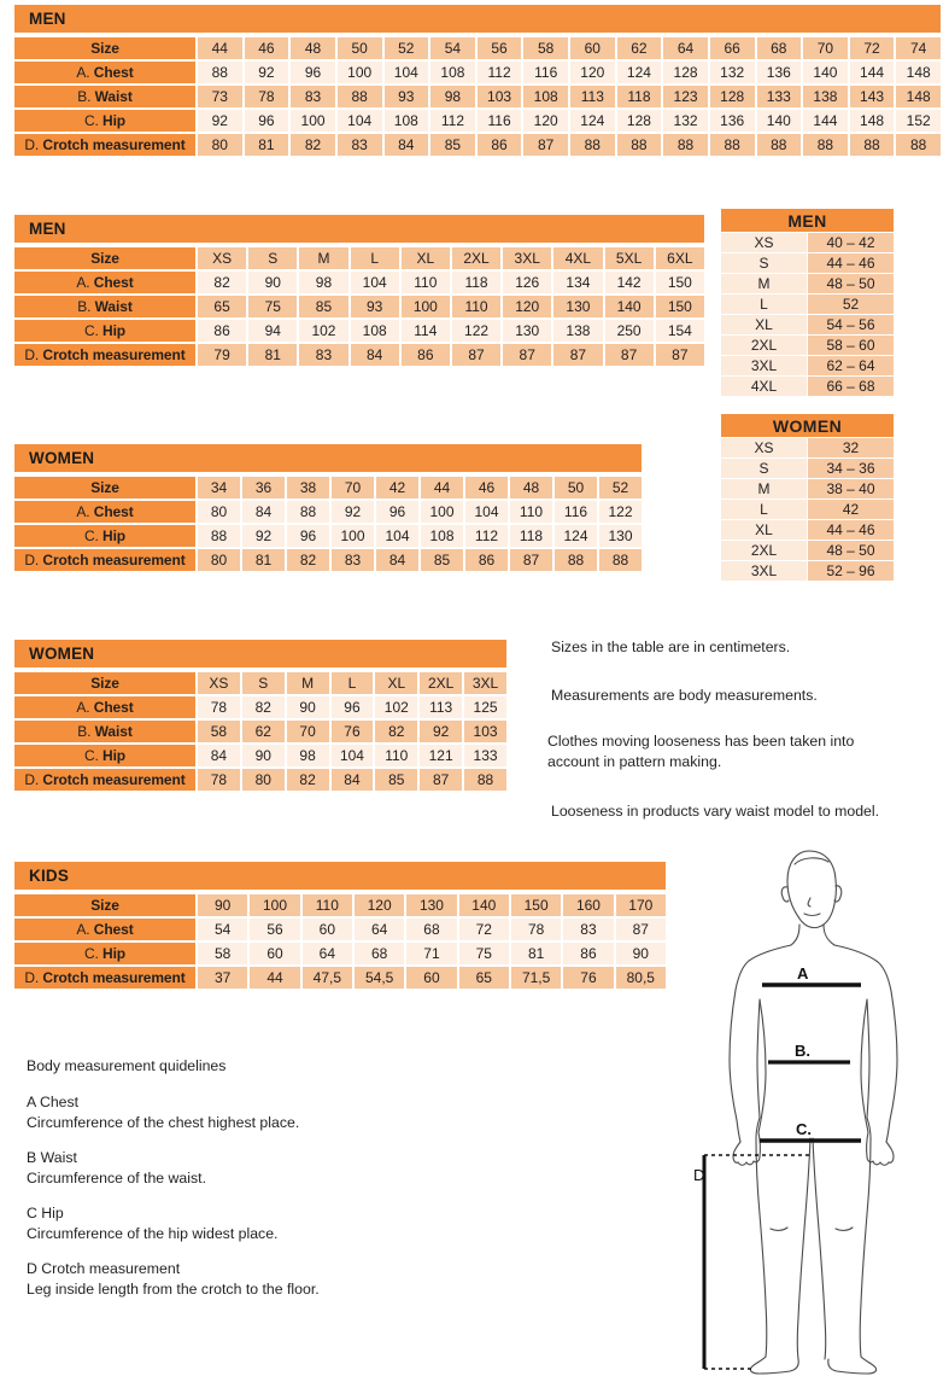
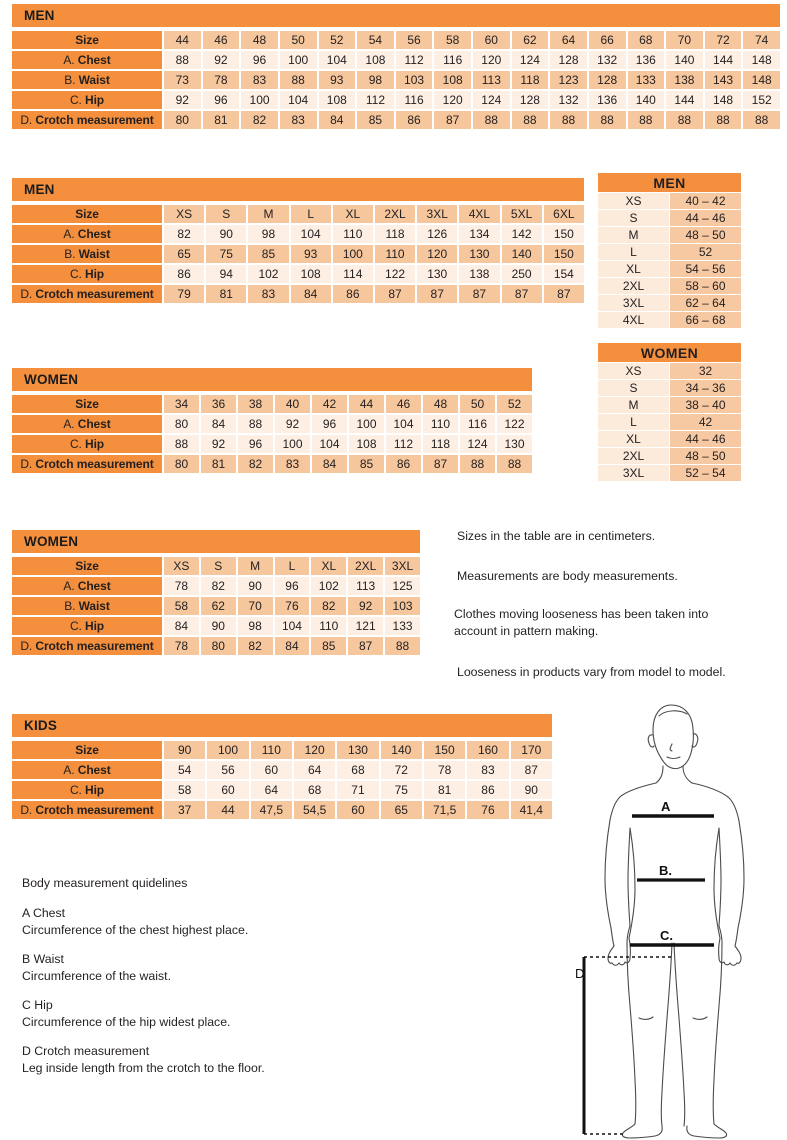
  MEN
  Size	44	46	48	50	52	54	56	58	60	62	64	66	68	70	72	74
  A. Chest	88	92	96	100	104	108	112	116	120	124	128	132	136	140	144	148
  B. Waist	73	78	83	88	93	98	103	108	113	118	123	128	133	138	143	148
  C. Hip	92	96	100	104	108	112	116	120	124	128	132	136	140	144	148	152
  D. Crotch measurement	80	81	82	83	84	85	86	87	88	88	88	88	88	88	88	88
  MEN
  Size	XS	S	M	L	XL	2XL	3XL	4XL	5XL	6XL
  A. Chest	82	90	98	104	110	118	126	134	142	150
  B. Waist	65	75	85	93	100	110	120	130	140	150
  C. Hip	86	94	102	108	114	122	130	138	250	154
  D. Crotch measurement	79	81	83	84	86	87	87	87	87	87
  MEN
  XS	40 – 42
  S	44 – 46
  M	48 – 50
  L	52
  XL	54 – 56
  2XL	58 – 60
  3XL	62 – 64
  4XL	66 – 68
  WOMEN
- Size	34	36	38	70	42	44	46	48	50	52
+ Size	34	36	38	40	42	44	46	48	50	52
  A. Chest	80	84	88	92	96	100	104	110	116	122
  C. Hip	88	92	96	100	104	108	112	118	124	130
  D. Crotch measurement	80	81	82	83	84	85	86	87	88	88
  WOMEN
  XS	32
  S	34 – 36
  M	38 – 40
  L	42
  XL	44 – 46
  2XL	48 – 50
- 3XL	52 – 96
+ 3XL	52 – 54
  WOMEN
  Size	XS	S	M	L	XL	2XL	3XL
  A. Chest	78	82	90	96	102	113	125
  B. Waist	58	62	70	76	82	92	103
  C. Hip	84	90	98	104	110	121	133
  D. Crotch measurement	78	80	82	84	85	87	88
  Sizes in the table are in centimeters.
  Measurements are body measurements.
  Clothes moving looseness has been taken into
  account in pattern making.
- Looseness in products vary waist model to model.
+ Looseness in products vary from model to model.
  KIDS
  Size	90	100	110	120	130	140	150	160	170
  A. Chest	54	56	60	64	68	72	78	83	87
  C. Hip	58	60	64	68	71	75	81	86	90
- D. Crotch measurement	37	44	47,5	54,5	60	65	71,5	76	80,5
+ D. Crotch measurement	37	44	47,5	54,5	60	65	71,5	76	41,4
  Body measurement quidelines
  A Chest
  Circumference of the chest highest place.
  B Waist
  Circumference of the waist.
  C Hip
  Circumference of the hip widest place.
  D Crotch measurement
  Leg inside length from the crotch to the floor.
  A
  B.
  C.
  D
